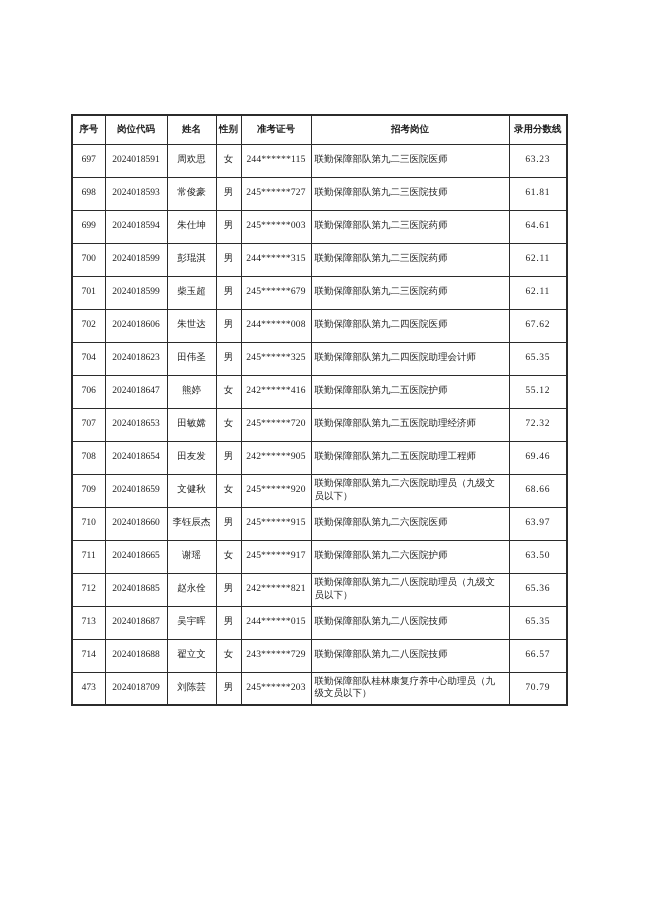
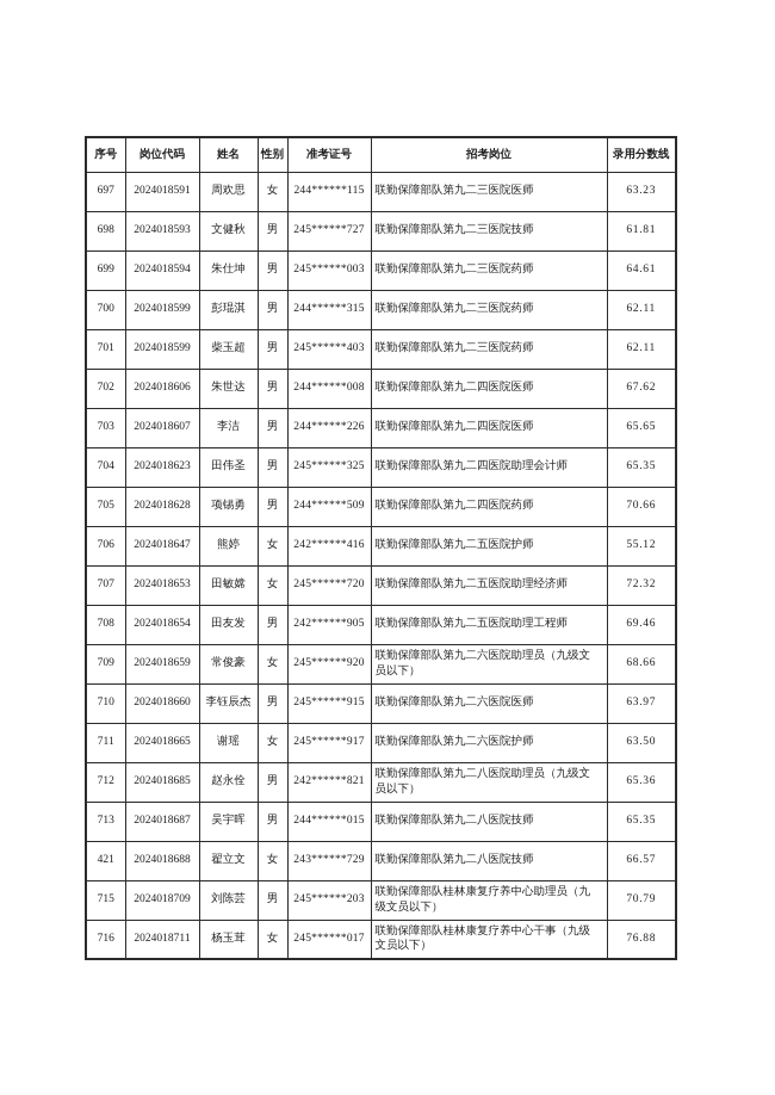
  序号	岗位代码	姓名	性别	准考证号	招考岗位	录用分数线
  697	2024018591	周欢思	女	244******115	联勤保障部队第九二三医院医师	63.23
- 698	2024018593	常俊豪	男	245******727	联勤保障部队第九二三医院技师	61.81
+ 698	2024018593	文健秋	男	245******727	联勤保障部队第九二三医院技师	61.81
  699	2024018594	朱仕坤	男	245******003	联勤保障部队第九二三医院药师	64.61
  700	2024018599	彭琨淇	男	244******315	联勤保障部队第九二三医院药师	62.11
- 701	2024018599	柴玉超	男	245******679	联勤保障部队第九二三医院药师	62.11
+ 701	2024018599	柴玉超	男	245******403	联勤保障部队第九二三医院药师	62.11
  702	2024018606	朱世达	男	244******008	联勤保障部队第九二四医院医师	67.62
+ 703	2024018607	李洁	男	244******226	联勤保障部队第九二四医院医师	65.65
  704	2024018623	田伟圣	男	245******325	联勤保障部队第九二四医院助理会计师	65.35
+ 705	2024018628	项锡勇	男	244******509	联勤保障部队第九二四医院药师	70.66
  706	2024018647	熊婷	女	242******416	联勤保障部队第九二五医院护师	55.12
  707	2024018653	田敏嫦	女	245******720	联勤保障部队第九二五医院助理经济师	72.32
  708	2024018654	田友发	男	242******905	联勤保障部队第九二五医院助理工程师	69.46
- 709	2024018659	文健秋	女	245******920	联勤保障部队第九二六医院助理员（九级文员以下）	68.66
+ 709	2024018659	常俊豪	女	245******920	联勤保障部队第九二六医院助理员（九级文员以下）	68.66
  710	2024018660	李钰辰杰	男	245******915	联勤保障部队第九二六医院医师	63.97
  711	2024018665	谢瑶	女	245******917	联勤保障部队第九二六医院护师	63.50
  712	2024018685	赵永佺	男	242******821	联勤保障部队第九二八医院助理员（九级文员以下）	65.36
  713	2024018687	吴宇晖	男	244******015	联勤保障部队第九二八医院技师	65.35
- 714	2024018688	翟立文	女	243******729	联勤保障部队第九二八医院技师	66.57
+ 421	2024018688	翟立文	女	243******729	联勤保障部队第九二八医院技师	66.57
- 473	2024018709	刘陈芸	男	245******203	联勤保障部队桂林康复疗养中心助理员（九级文员以下）	70.79
+ 715	2024018709	刘陈芸	男	245******203	联勤保障部队桂林康复疗养中心助理员（九级文员以下）	70.79
+ 716	2024018711	杨玉茸	女	245******017	联勤保障部队桂林康复疗养中心干事（九级文员以下）	76.88
